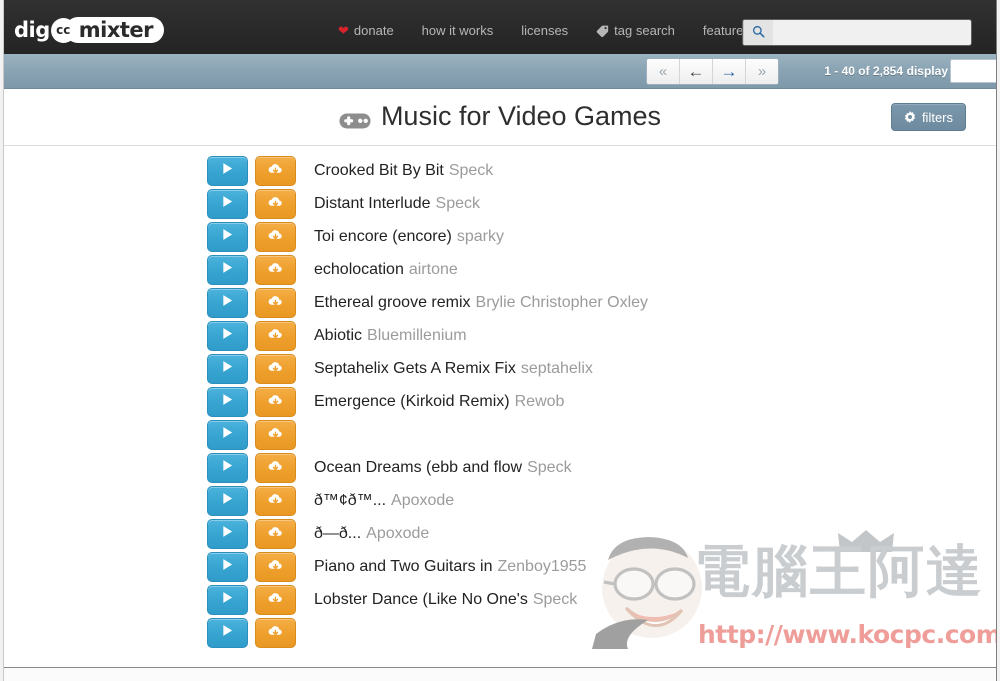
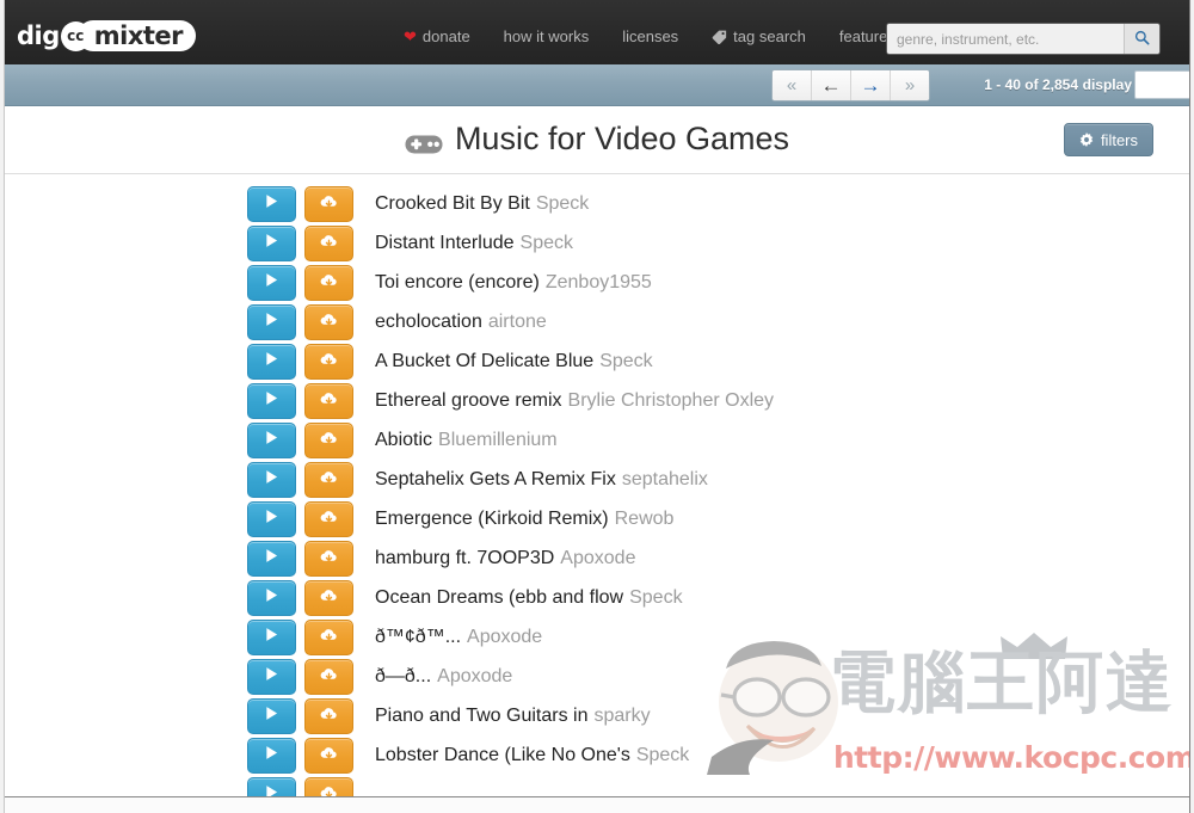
  dig
  cc
  mixter
  ❤
  donate
  how it works
  licenses
  tag search
  feature
+ genre, instrument, etc.
  «
  ←
  →
  »
  1 - 40 of 2,854
  display
  Music for Video Games
  filters
  Crooked Bit By Bit Speck
  Distant Interlude Speck
- Toi encore (encore) sparky
+ Toi encore (encore) Zenboy1955
  echolocation airtone
+ A Bucket Of Delicate Blue Speck
  Ethereal groove remix Brylie Christopher Oxley
  Abiotic Bluemillenium
  Septahelix Gets A Remix Fix septahelix
  Emergence (Kirkoid Remix) Rewob
+ hamburg ft. 7OOP3D Apoxode
  Ocean Dreams (ebb and flow Speck
  ð™¢ð™... Apoxode
  ð—ð... Apoxode
- Piano and Two Guitars in Zenboy1955
+ Piano and Two Guitars in sparky
  Lobster Dance (Like No One's Speck
  電腦王阿達
  http://www.kocpc.com
